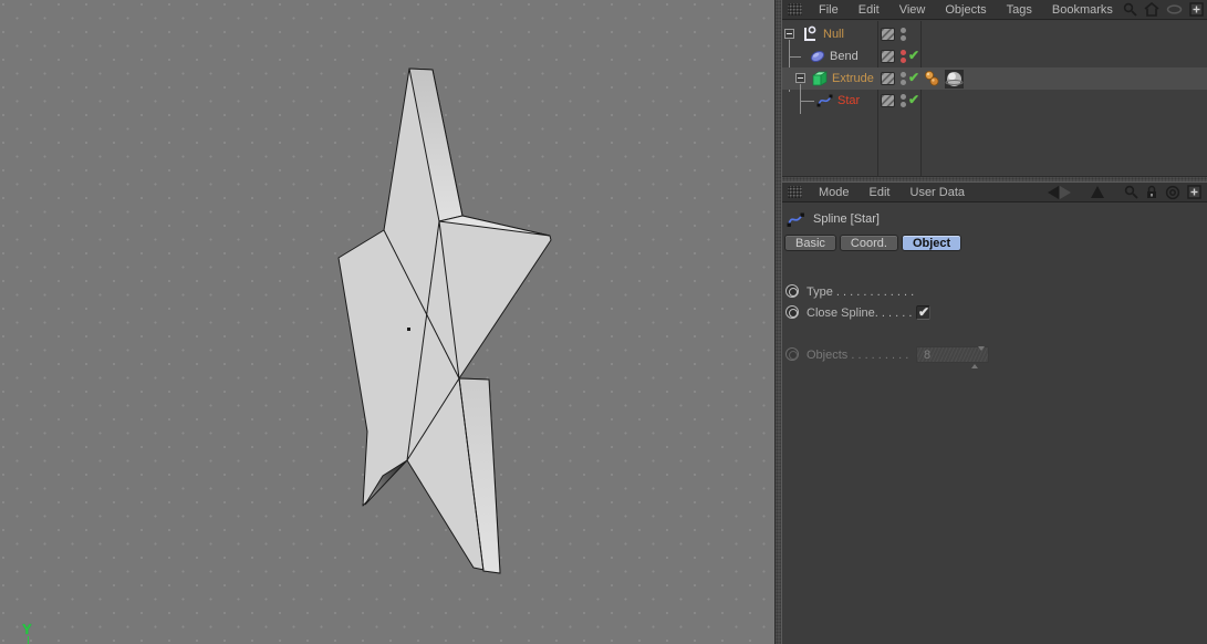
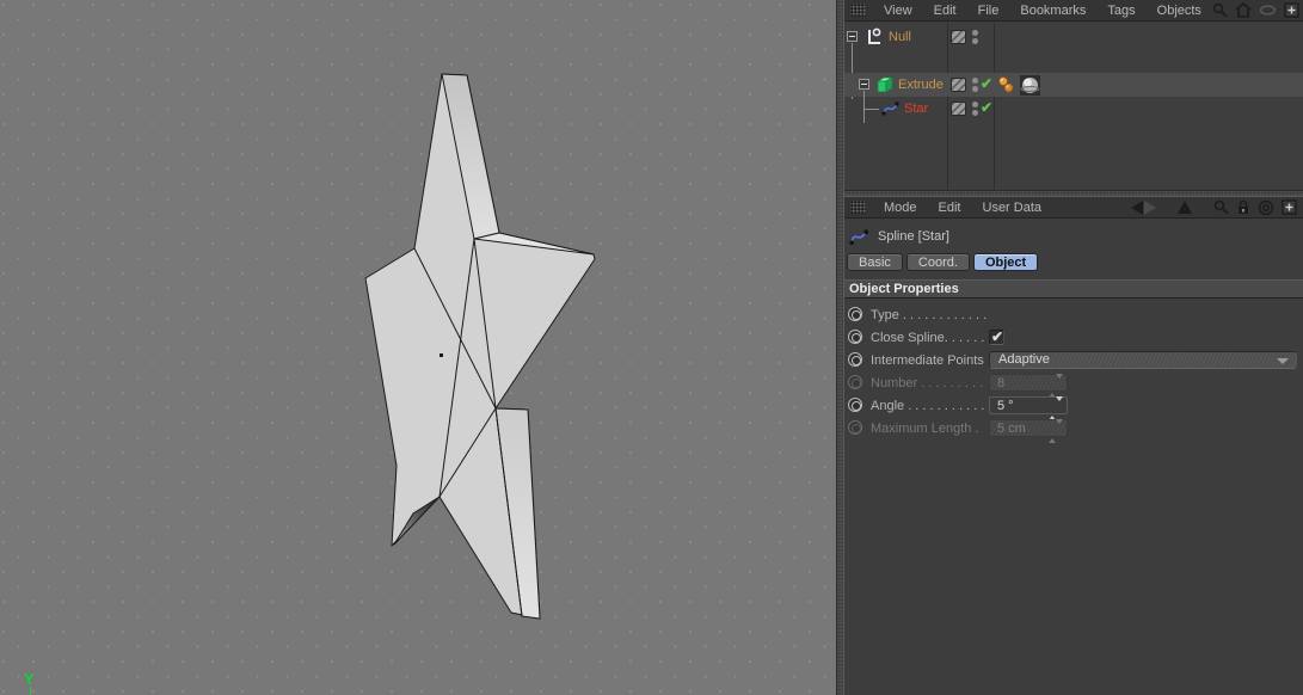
  Y
- File
+ View
  Edit
- View
+ File
- Objects
+ Bookmarks
  Tags
- Bookmarks
+ Objects
  Null
- Bend
  Extrude
  Star
  Mode
  Edit
  User Data
  Spline [Star]
  Basic
  Coord.
  Object
+ Object Properties
  Type . . . . . . . . . . . .
  Close Spline. . . . . .
+ Intermediate Points
+ Adaptive
- Objects . . . . . . . . .
+ Number . . . . . . . . .
  8
+ Angle . . . . . . . . . . .
+ 5 °
+ Maximum Length .
+ 5 cm
